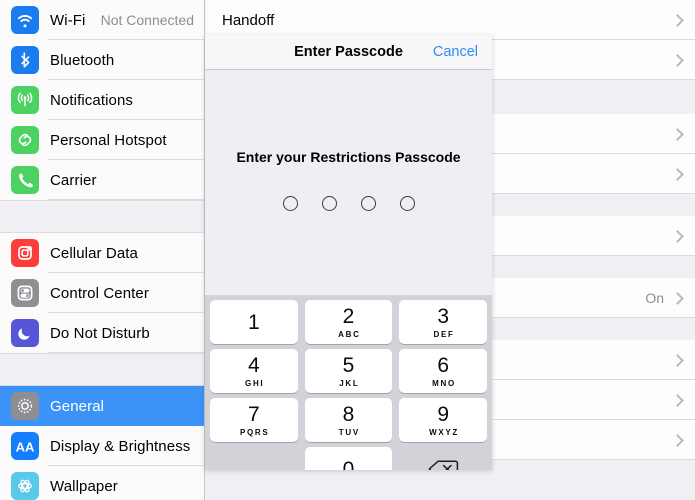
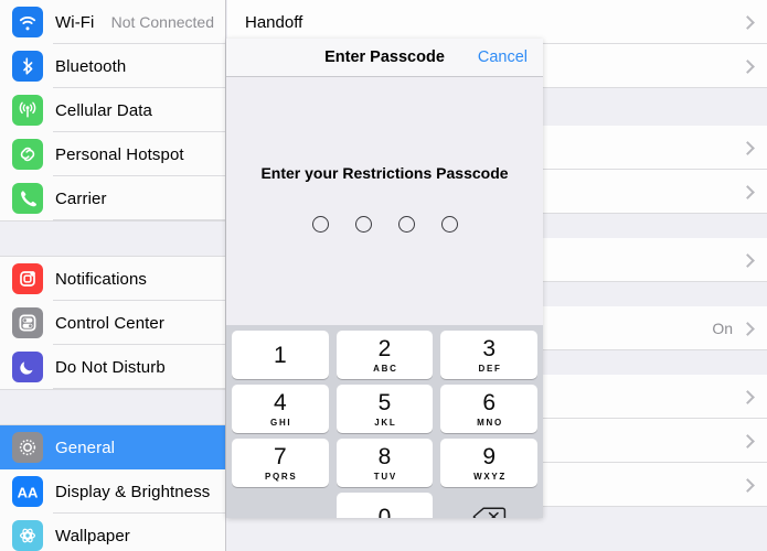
  Wi-Fi
  Not Connected
  Bluetooth
- Notifications
+ Cellular Data
  Personal Hotspot
  Carrier
- Cellular Data
+ Notifications
  Control Center
  Do Not Disturb
  General
  AA
  Display & Brightness
  Wallpaper
  Handoff
  On
  Enter Passcode
  Cancel
  Enter your Restrictions Passcode
  1
  2
  ABC
  3
  DEF
  4
  GHI
  5
  JKL
  6
  MNO
  7
  PQRS
  8
  TUV
  9
  WXYZ
  0
